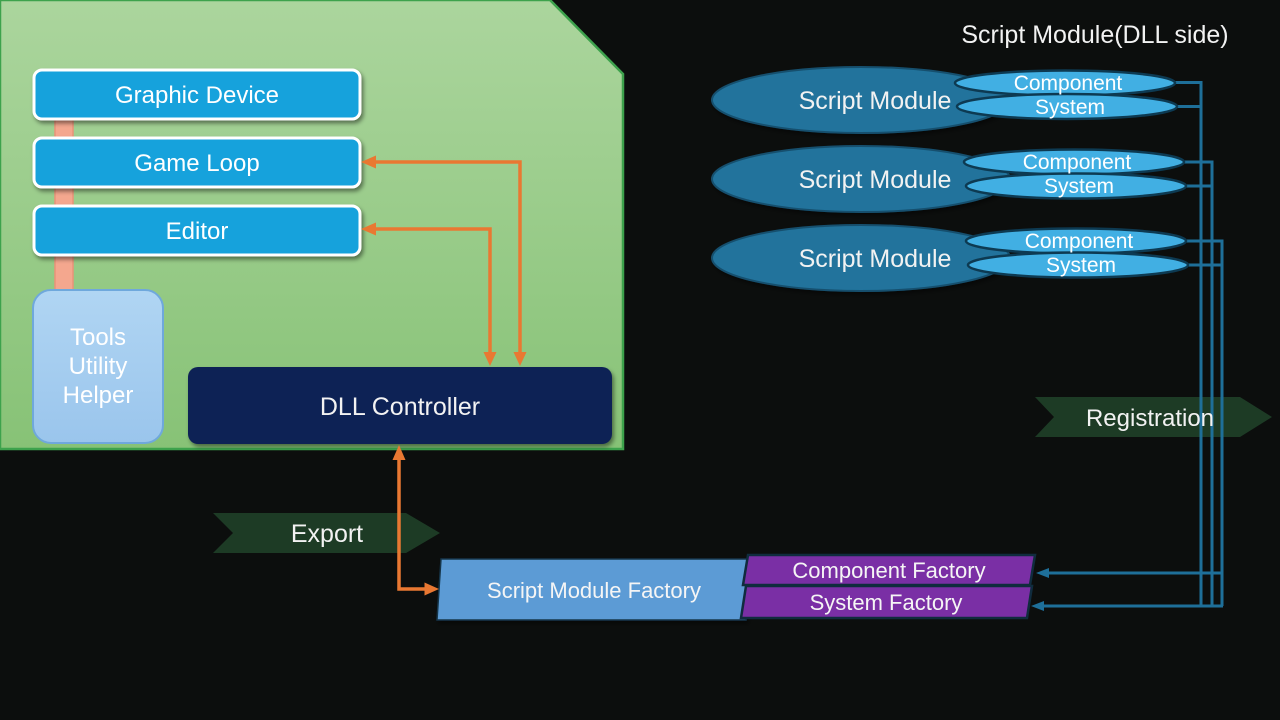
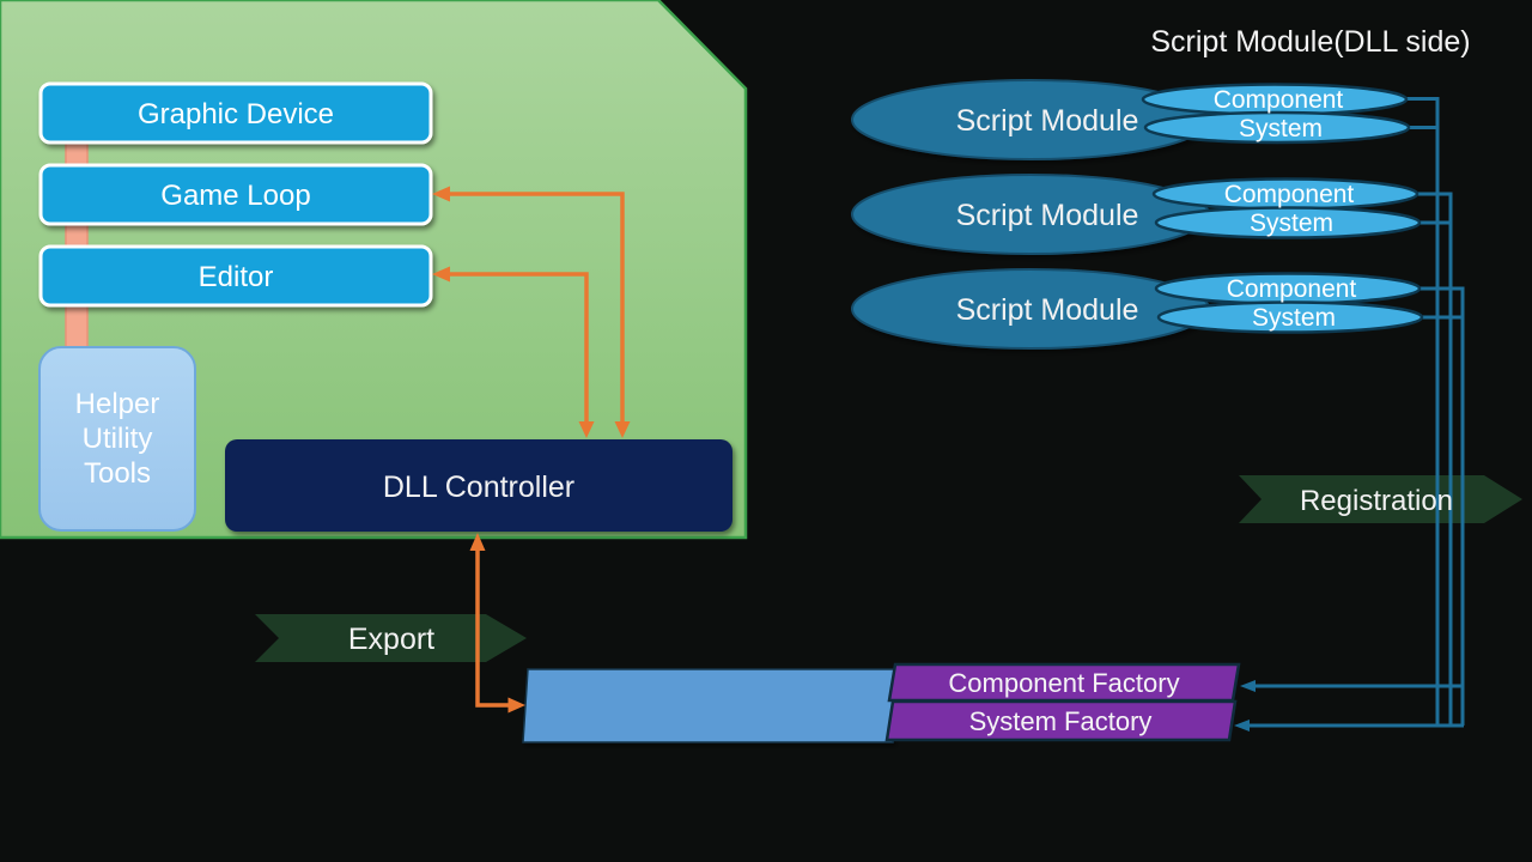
  Script Module(DLL side)
  Graphic Device
  Game Loop
  Editor
- Tools
+ Helper
  Utility
- Helper
+ Tools
  DLL Controller
  Script Module
  Component
  System
  Script Module
  Component
  System
  Script Module
  Component
  System
  Export
  Registration
- Script Module Factory
  Component Factory
  System Factory
